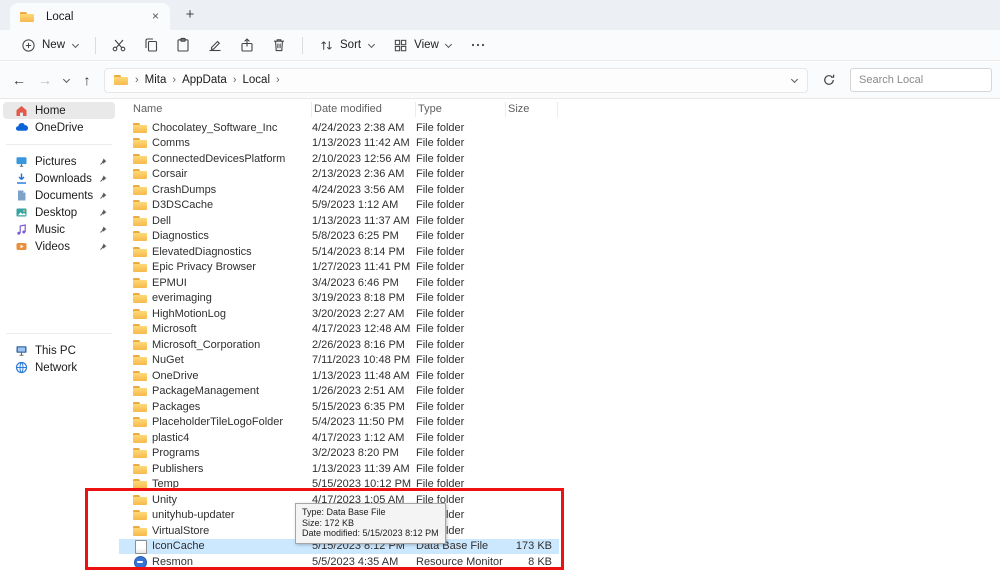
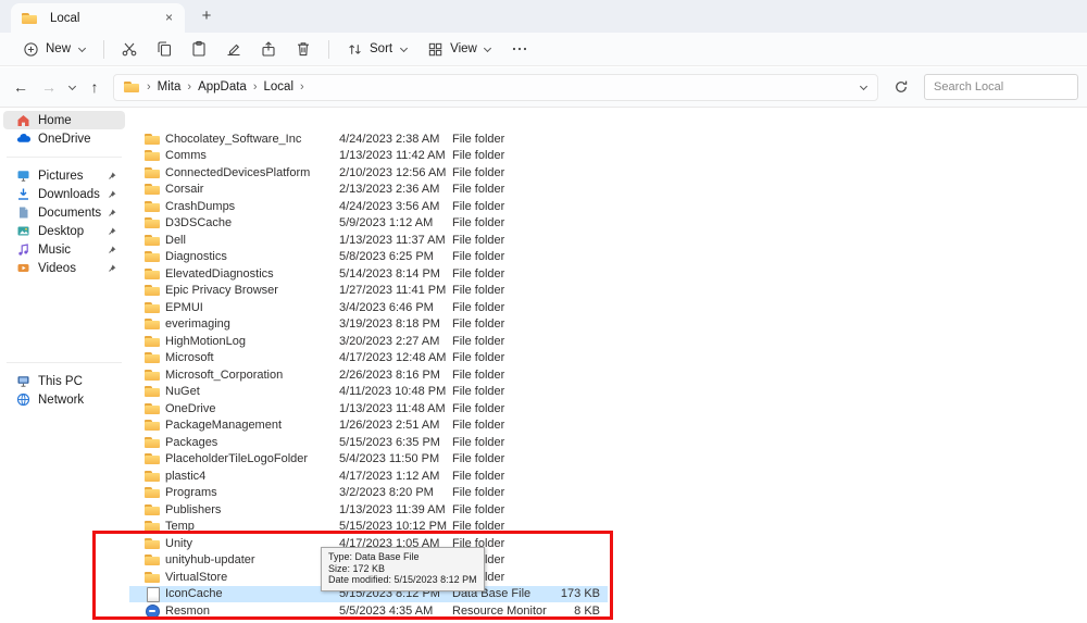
  Local
  ×
  +
  New
  Sort
  View
  ←
  →
  ↑
  ›
  Mita
  ›
  AppData
  ›
  Local
  ›
  Search Local
  Home
  OneDrive
  Pictures
  Downloads
  Documents
  Desktop
  Music
  Videos
  This PC
  Network
- Name
- Date modified
- Type
- Size
  Chocolatey_Software_Inc
  4/24/2023 2:38 AM
  File folder
  Comms
  1/13/2023 11:42 AM
  File folder
  ConnectedDevicesPlatform
  2/10/2023 12:56 AM
  File folder
  Corsair
  2/13/2023 2:36 AM
  File folder
  CrashDumps
  4/24/2023 3:56 AM
  File folder
  D3DSCache
  5/9/2023 1:12 AM
  File folder
  Dell
  1/13/2023 11:37 AM
  File folder
  Diagnostics
  5/8/2023 6:25 PM
  File folder
  ElevatedDiagnostics
  5/14/2023 8:14 PM
  File folder
  Epic Privacy Browser
  1/27/2023 11:41 PM
  File folder
  EPMUI
  3/4/2023 6:46 PM
  File folder
  everimaging
  3/19/2023 8:18 PM
  File folder
  HighMotionLog
  3/20/2023 2:27 AM
  File folder
  Microsoft
  4/17/2023 12:48 AM
  File folder
  Microsoft_Corporation
  2/26/2023 8:16 PM
  File folder
  NuGet
- 7/11/2023 10:48 PM
+ 4/11/2023 10:48 PM
  File folder
  OneDrive
  1/13/2023 11:48 AM
  File folder
  PackageManagement
  1/26/2023 2:51 AM
  File folder
  Packages
  5/15/2023 6:35 PM
  File folder
  PlaceholderTileLogoFolder
  5/4/2023 11:50 PM
  File folder
  plastic4
  4/17/2023 1:12 AM
  File folder
  Programs
  3/2/2023 8:20 PM
  File folder
  Publishers
  1/13/2023 11:39 AM
  File folder
  Temp
  5/15/2023 10:12 PM
  File folder
  Unity
  4/17/2023 1:05 AM
  File folder
  unityhub-updater
  VirtualStore
  IconCache
  5/15/2023 8:12 PM
  Data Base File
  173 KB
  Resmon
  5/5/2023 4:35 AM
  Resource Monitor
  8 KB
  Type: Data Base File
  Size: 172 KB
  Date modified: 5/15/2023 8:12 PM
